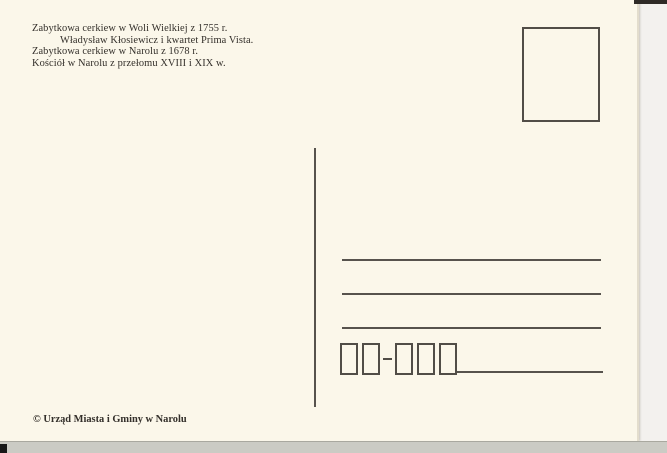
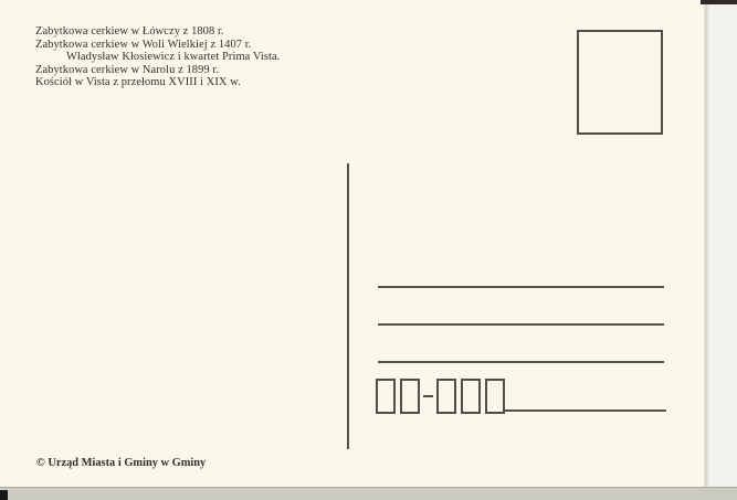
+ Zabytkowa cerkiew w Łówczy z 1808 r.
- Zabytkowa cerkiew w Woli Wielkiej z 1755 r.
+ Zabytkowa cerkiew w Woli Wielkiej z 1407 r.
  Władysław Kłosiewicz i kwartet Prima Vista.
- Zabytkowa cerkiew w Narolu z 1678 r.
+ Zabytkowa cerkiew w Narolu z 1899 r.
- Kościół w Narolu z przełomu XVIII i XIX w.
+ Kościół w Vista z przełomu XVIII i XIX w.
- © Urząd Miasta i Gminy w Narolu
+ © Urząd Miasta i Gminy w Gminy
